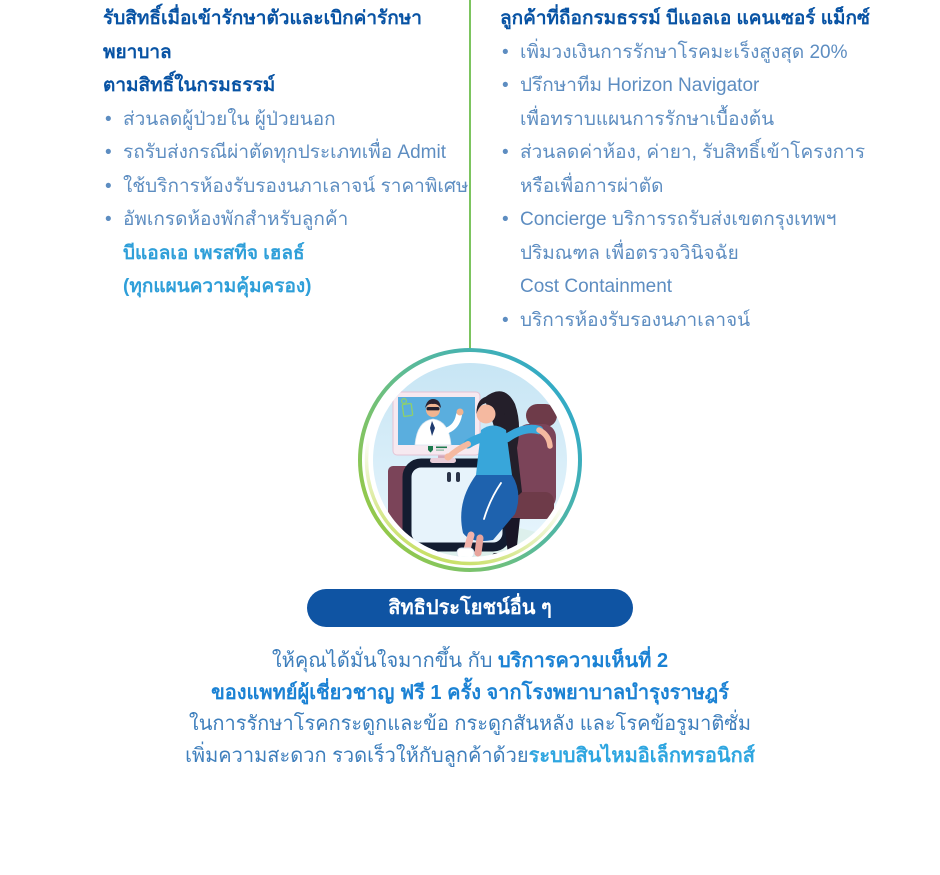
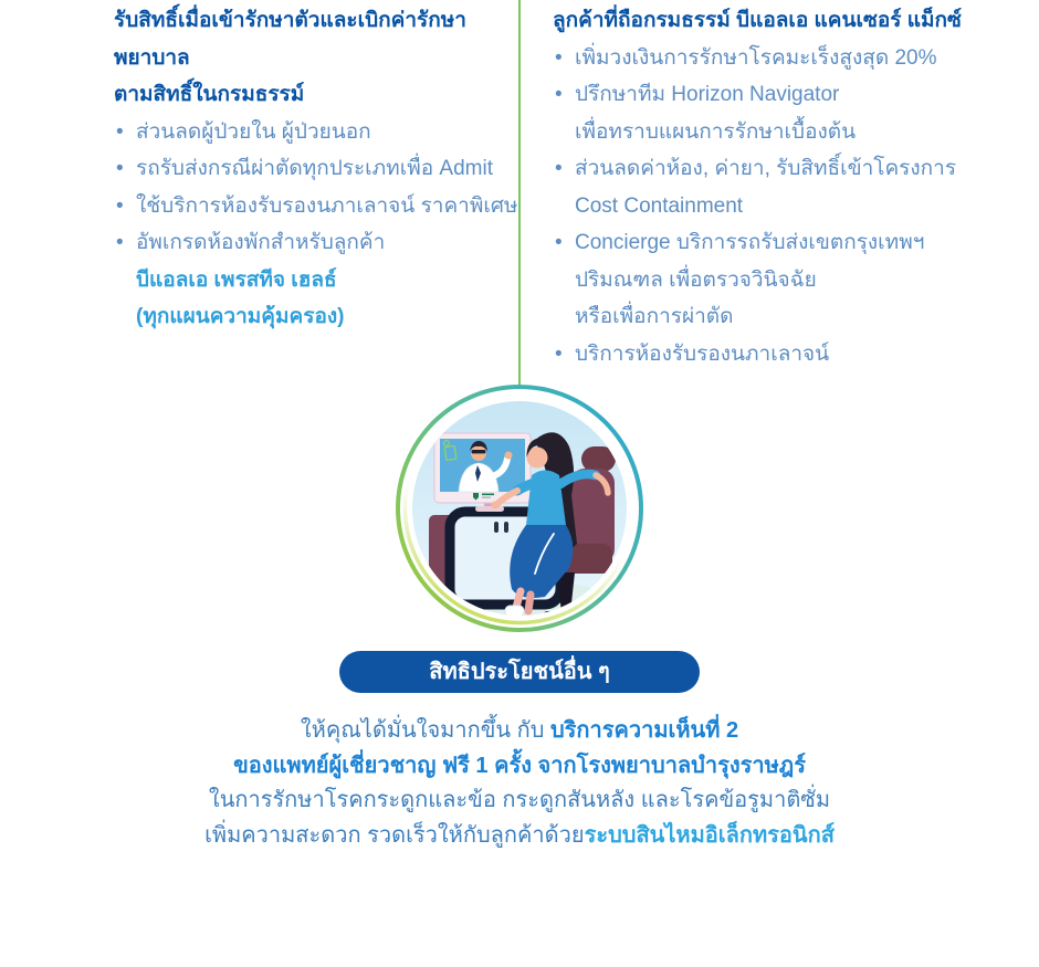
  รับสิทธิ์เมื่อเข้ารักษาตัวและเบิกค่ารักษาพยาบาล
  ตามสิทธิ์ในกรมธรรม์
  •
  ส่วนลดผู้ป่วยใน ผู้ป่วยนอก
  •
  รถรับส่งกรณีผ่าตัดทุกประเภทเพื่อ Admit
  •
  ใช้บริการห้องรับรองนภาเลาจน์ ราคาพิเศษ
  •
  อัพเกรดห้องพักสำหรับลูกค้า
  บีแอลเอ เพรสทีจ เฮลธ์
  (ทุกแผนความคุ้มครอง)
  ลูกค้าที่ถือกรมธรรม์ บีแอลเอ แคนเซอร์ แม็กซ์
  •
  เพิ่มวงเงินการรักษาโรคมะเร็งสูงสุด 20%
  •
  ปรึกษาทีม Horizon Navigator
  เพื่อทราบแผนการรักษาเบื้องต้น
  •
  ส่วนลดค่าห้อง, ค่ายา, รับสิทธิ์เข้าโครงการ
- หรือเพื่อการผ่าตัด
+ Cost Containment
  •
  Concierge บริการรถรับส่งเขตกรุงเทพฯ
  ปริมณฑล เพื่อตรวจวินิจฉัย
- Cost Containment
+ หรือเพื่อการผ่าตัด
  •
  บริการห้องรับรองนภาเลาจน์
  สิทธิประโยชน์อื่น ๆ
  ให้คุณได้มั่นใจมากขึ้น กับ บริการความเห็นที่ 2
  ของแพทย์ผู้เชี่ยวชาญ ฟรี 1 ครั้ง จากโรงพยาบาลบำรุงราษฎร์
  ในการรักษาโรคกระดูกและข้อ กระดูกสันหลัง และโรคข้อรูมาติซั่ม
  เพิ่มความสะดวก รวดเร็วให้กับลูกค้าด้วยระบบสินไหมอิเล็กทรอนิกส์
